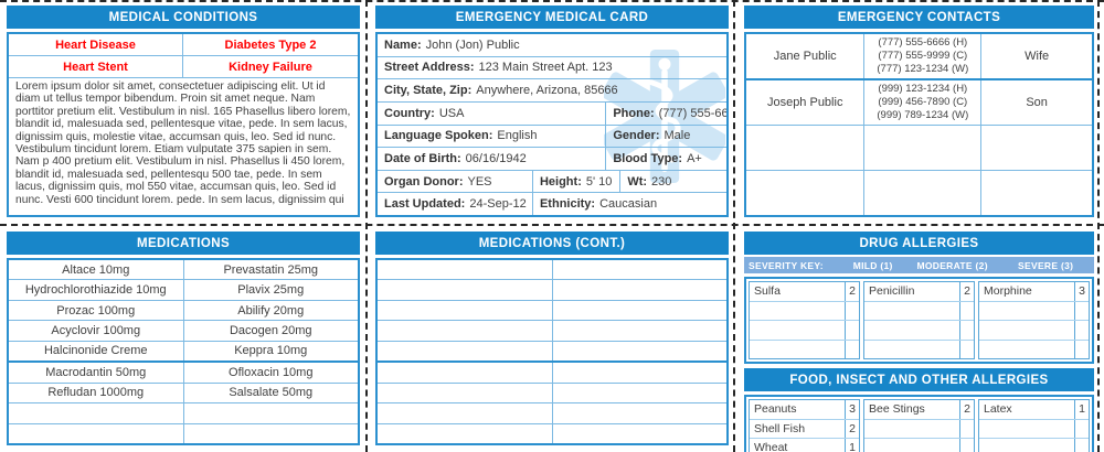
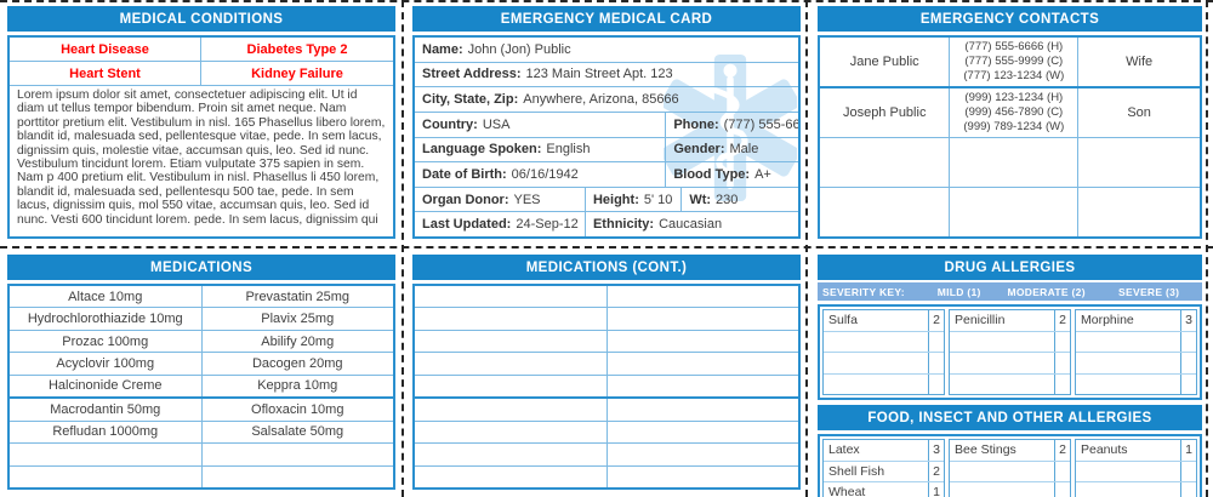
  MEDICAL CONDITIONS
  Heart Disease
  Diabetes Type 2
  Heart Stent
  Kidney Failure
  Lorem ipsum dolor sit amet, consectetuer adipiscing elit. Ut id diam ut tellus tempor bibendum. Proin sit amet neque. Nam porttitor pretium elit. Vestibulum in nisl. 165 Phasellus libero lorem, blandit id, malesuada sed, pellentesque vitae, pede. In sem lacus, dignissim quis, molestie vitae, accumsan quis, leo. Sed id nunc. Vestibulum tincidunt lorem. Etiam vulputate 375 sapien in sem. Nam p 400 pretium elit. Vestibulum in nisl. Phasellus li 450 lorem, blandit id, malesuada sed, pellentesqu 500 tae, pede. In sem lacus, dignissim quis, mol 550 vitae, accumsan quis, leo. Sed id nunc. Vesti 600 tincidunt lorem. pede. In sem lacus, dignissim qui
  EMERGENCY MEDICAL CARD
  Name:
  John (Jon) Public
  Street Address:
  123 Main Street Apt. 123
  City, State, Zip:
  Anywhere, Arizona, 85666
  Country:
  USA
  Phone:
  (777) 555-66
  Language Spoken:
  English
  Gender:
  Male
  Date of Birth:
  06/16/1942
  Blood Type:
  A+
  Organ Donor:
  YES
  Height:
  5' 10
  Wt:
  230
  Last Updated:
  24-Sep-12
  Ethnicity:
  Caucasian
  EMERGENCY CONTACTS
  Jane Public
  (777) 555-6666 (H)
  (777) 555-9999 (C)
  (777) 123-1234 (W)
  Wife
  Joseph Public
  (999) 123-1234 (H)
  (999) 456-7890 (C)
  (999) 789-1234 (W)
  Son
  MEDICATIONS
  Altace 10mg
  Prevastatin 25mg
  Hydrochlorothiazide 10mg
  Plavix 25mg
  Prozac 100mg
  Abilify 20mg
  Acyclovir 100mg
  Dacogen 20mg
  Halcinonide Creme
  Keppra 10mg
  Macrodantin 50mg
  Ofloxacin 10mg
  Refludan 1000mg
  Salsalate 50mg
  MEDICATIONS (CONT.)
  DRUG ALLERGIES
  SEVERITY KEY:
  MILD (1)
  MODERATE (2)
  SEVERE (3)
  Sulfa
  2
  Penicillin
  2
  Morphine
  3
  FOOD, INSECT AND OTHER ALLERGIES
- Peanuts
+ Latex
  3
  Shell Fish
  2
  Wheat
  1
  Bee Stings
  2
- Latex
+ Peanuts
  1
